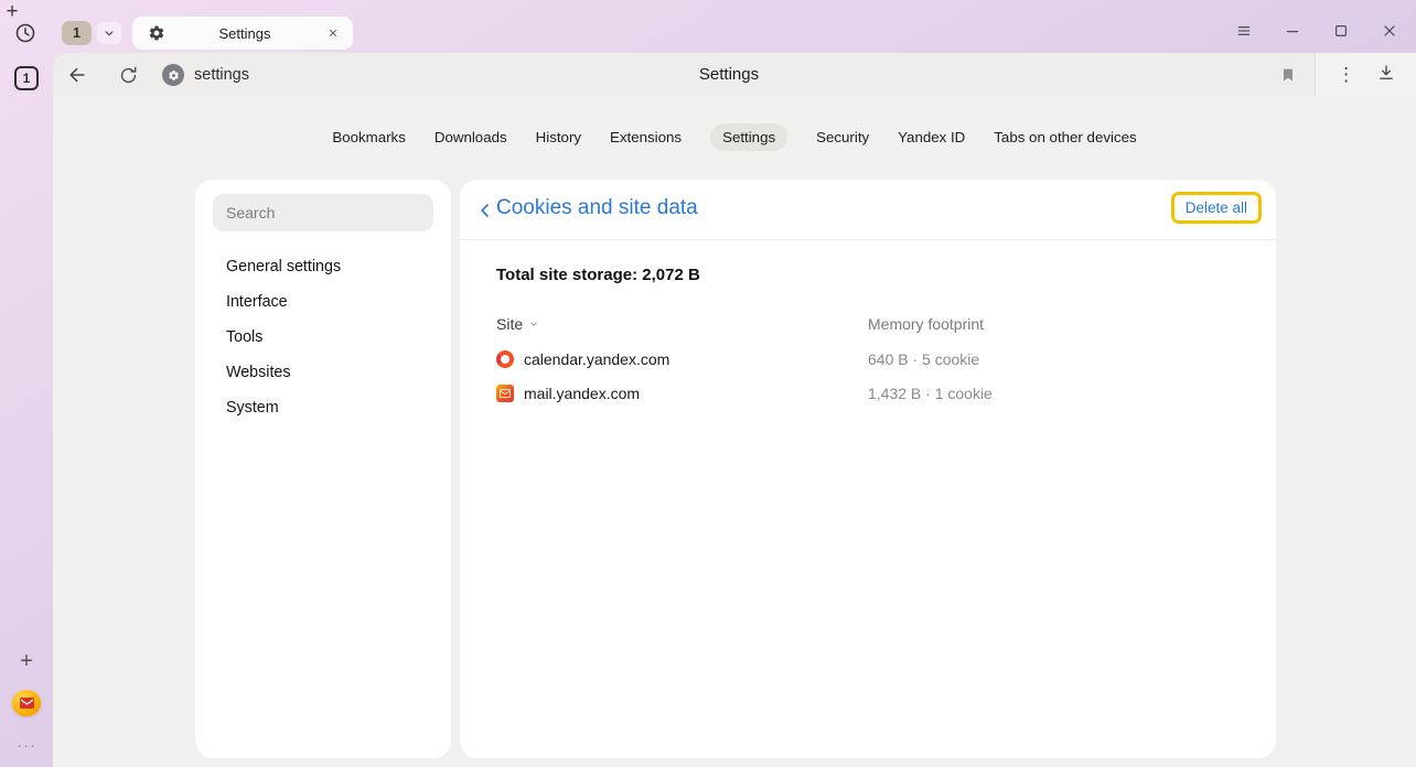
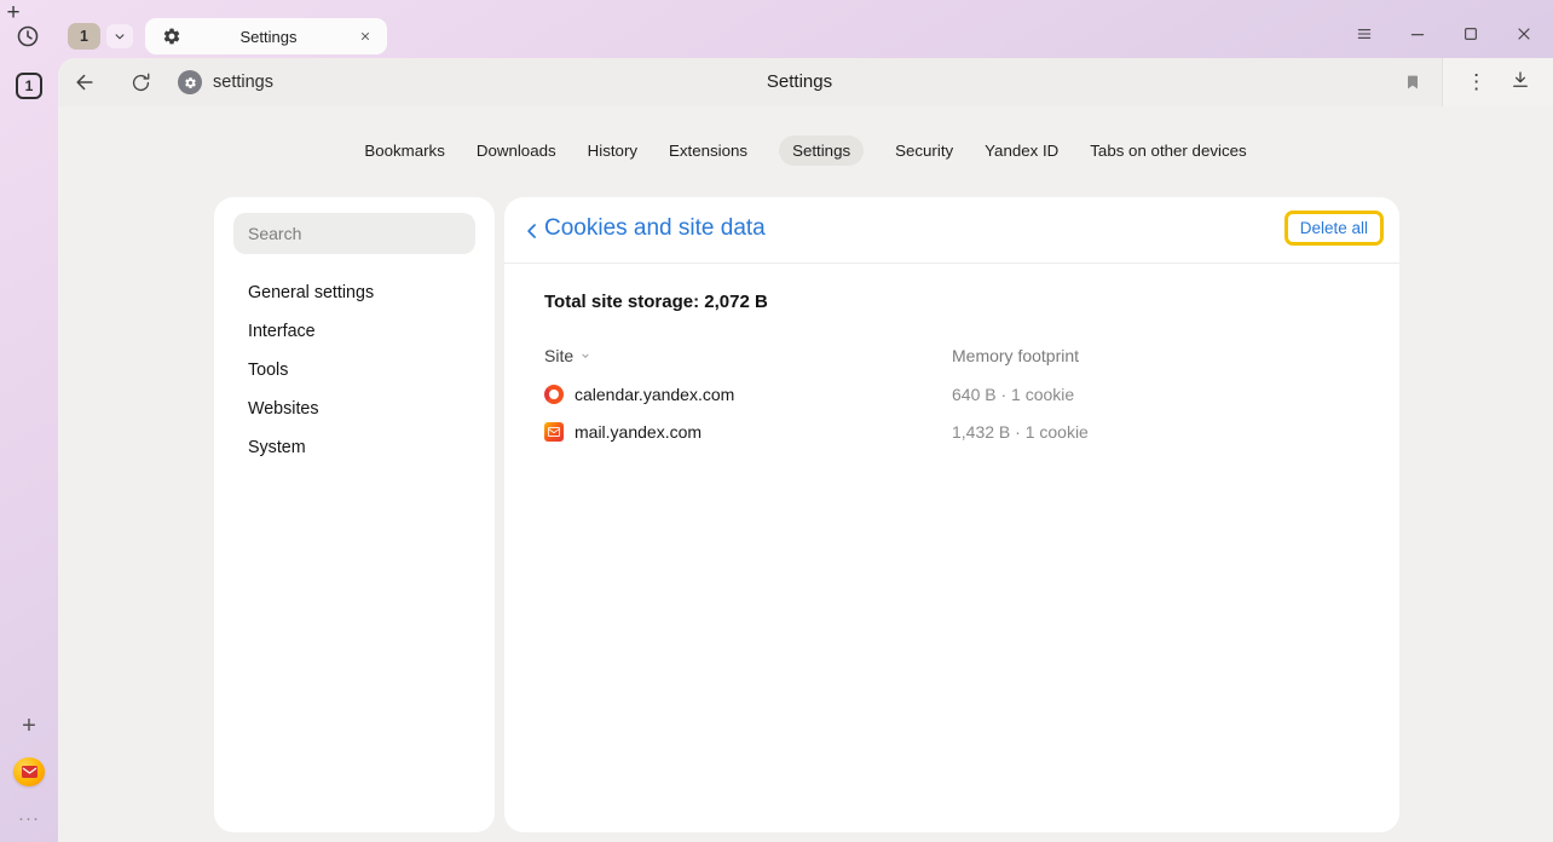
  1
  Settings
  +
  1
  +
  ···
  settings
  Settings
  ⋮
  Bookmarks
  Downloads
  History
  Extensions
  Settings
  Security
  Yandex ID
  Tabs on other devices
  Search
  General settings
  Interface
  Tools
  Websites
  System
  Cookies and site data
  Delete all
  Total site storage: 2,072 B
  Site
  Memory footprint
  calendar.yandex.com
- 640 B · 5 cookie
+ 640 B · 1 cookie
  mail.yandex.com
  1,432 B · 1 cookie
